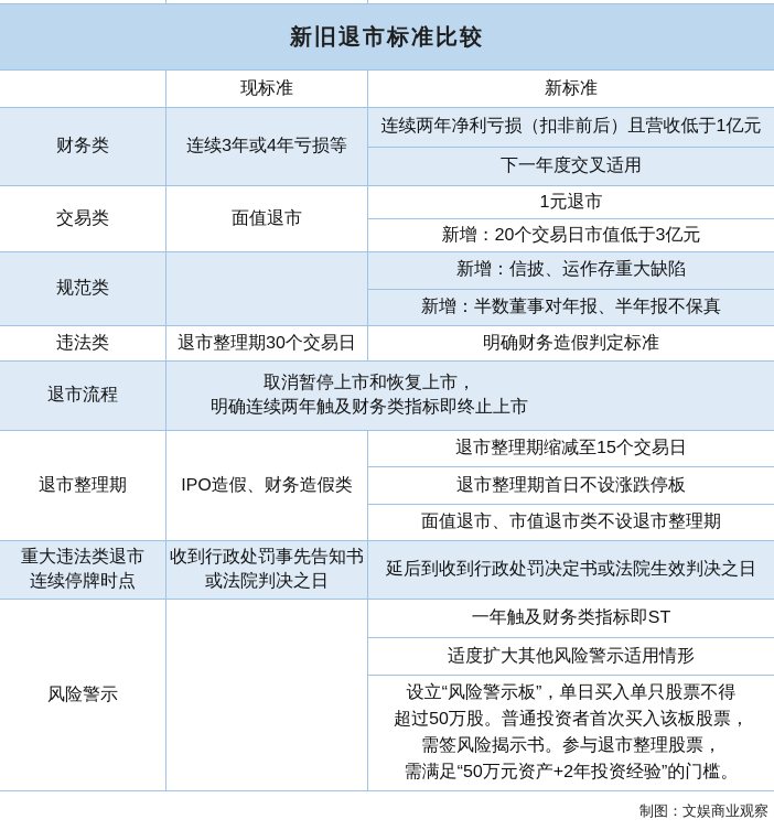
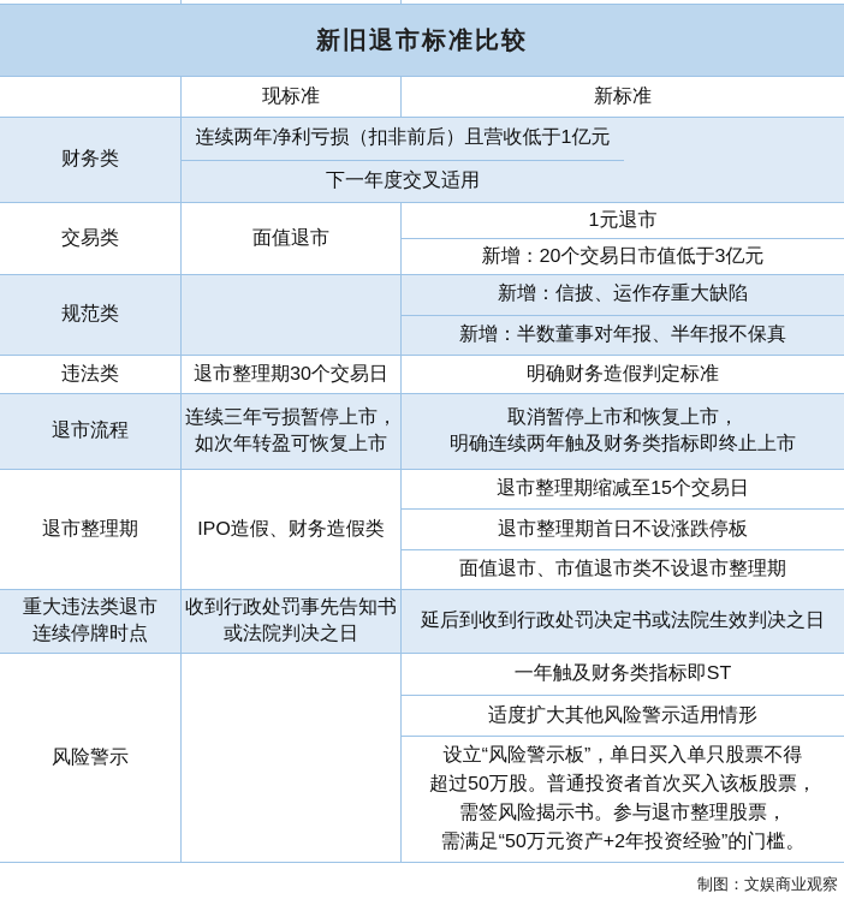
  新旧退市标准比较
  现标准
  新标准
  财务类
- 连续3年或4年亏损等
  连续两年净利亏损（扣非前后）且营收低于1亿元
  下一年度交叉适用
  交易类
  面值退市
  1元退市
  新增：20个交易日市值低于3亿元
  规范类
  新增：信披、运作存重大缺陷
  新增：半数董事对年报、半年报不保真
  违法类
  退市整理期30个交易日
  明确财务造假判定标准
  退市流程
+ 连续三年亏损暂停上市，
+ 如次年转盈可恢复上市
  取消暂停上市和恢复上市，
  明确连续两年触及财务类指标即终止上市
  退市整理期
  IPO造假、财务造假类
  退市整理期缩减至15个交易日
  退市整理期首日不设涨跌停板
  面值退市、市值退市类不设退市整理期
  重大违法类退市
  连续停牌时点
  收到行政处罚事先告知书
  或法院判决之日
  延后到收到行政处罚决定书或法院生效判决之日
  风险警示
  一年触及财务类指标即ST
  适度扩大其他风险警示适用情形
  设立“风险警示板”，单日买入单只股票不得
  超过50万股。普通投资者首次买入该板股票，
  需签风险揭示书。参与退市整理股票，
  需满足“50万元资产+2年投资经验”的门槛。
  制图：文娱商业观察
